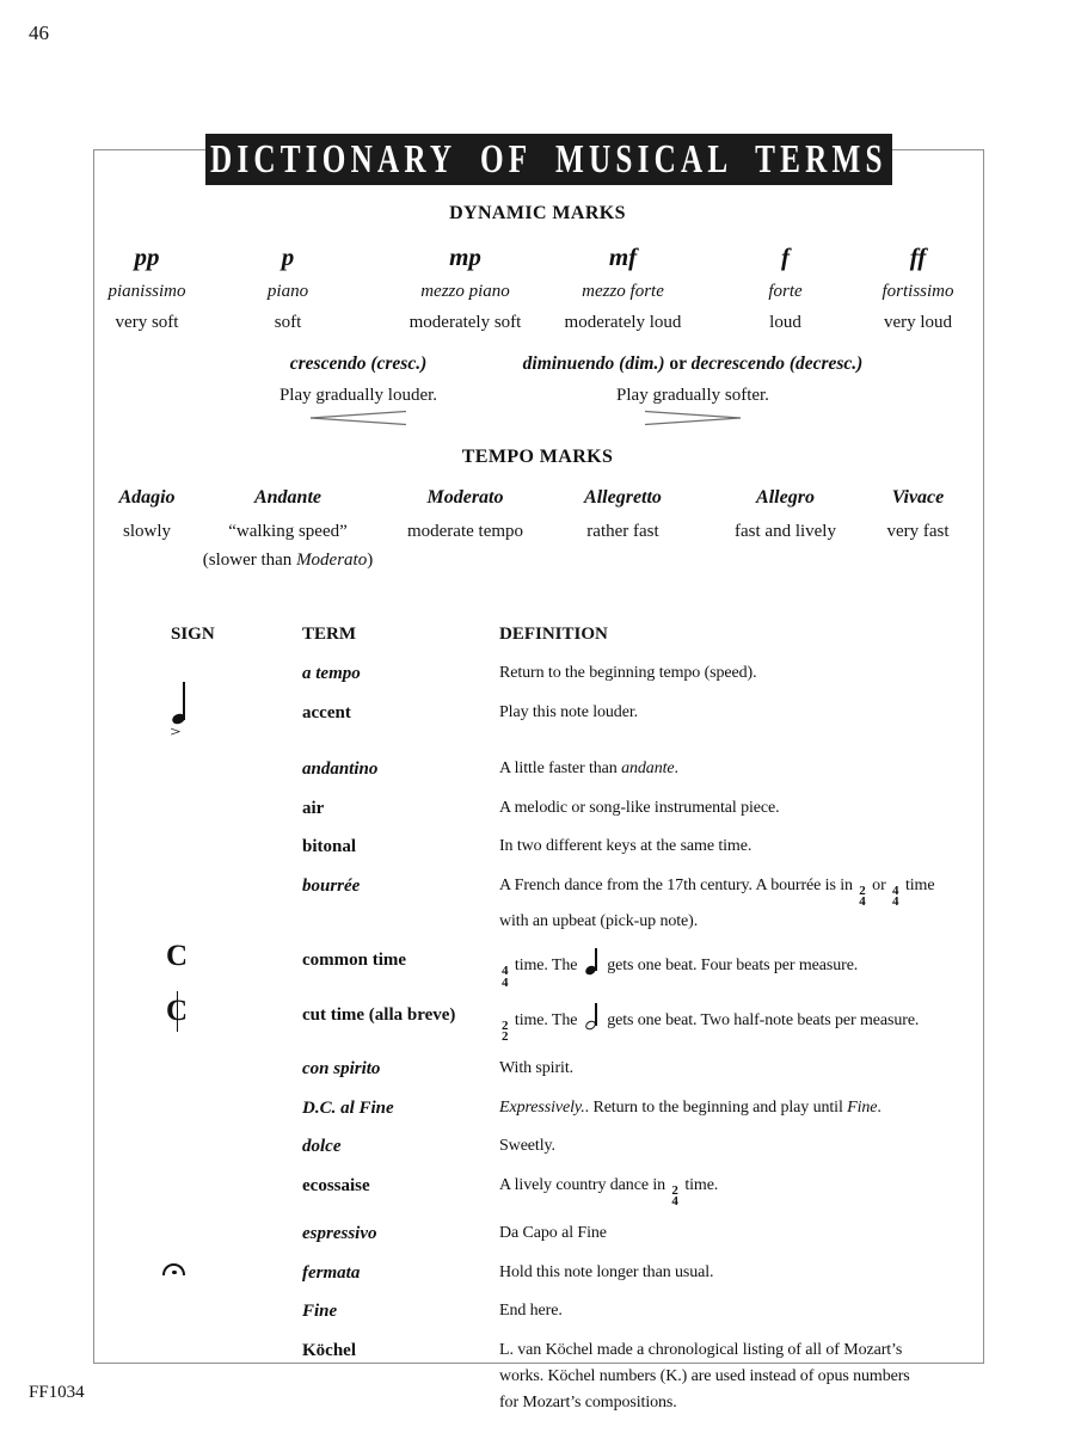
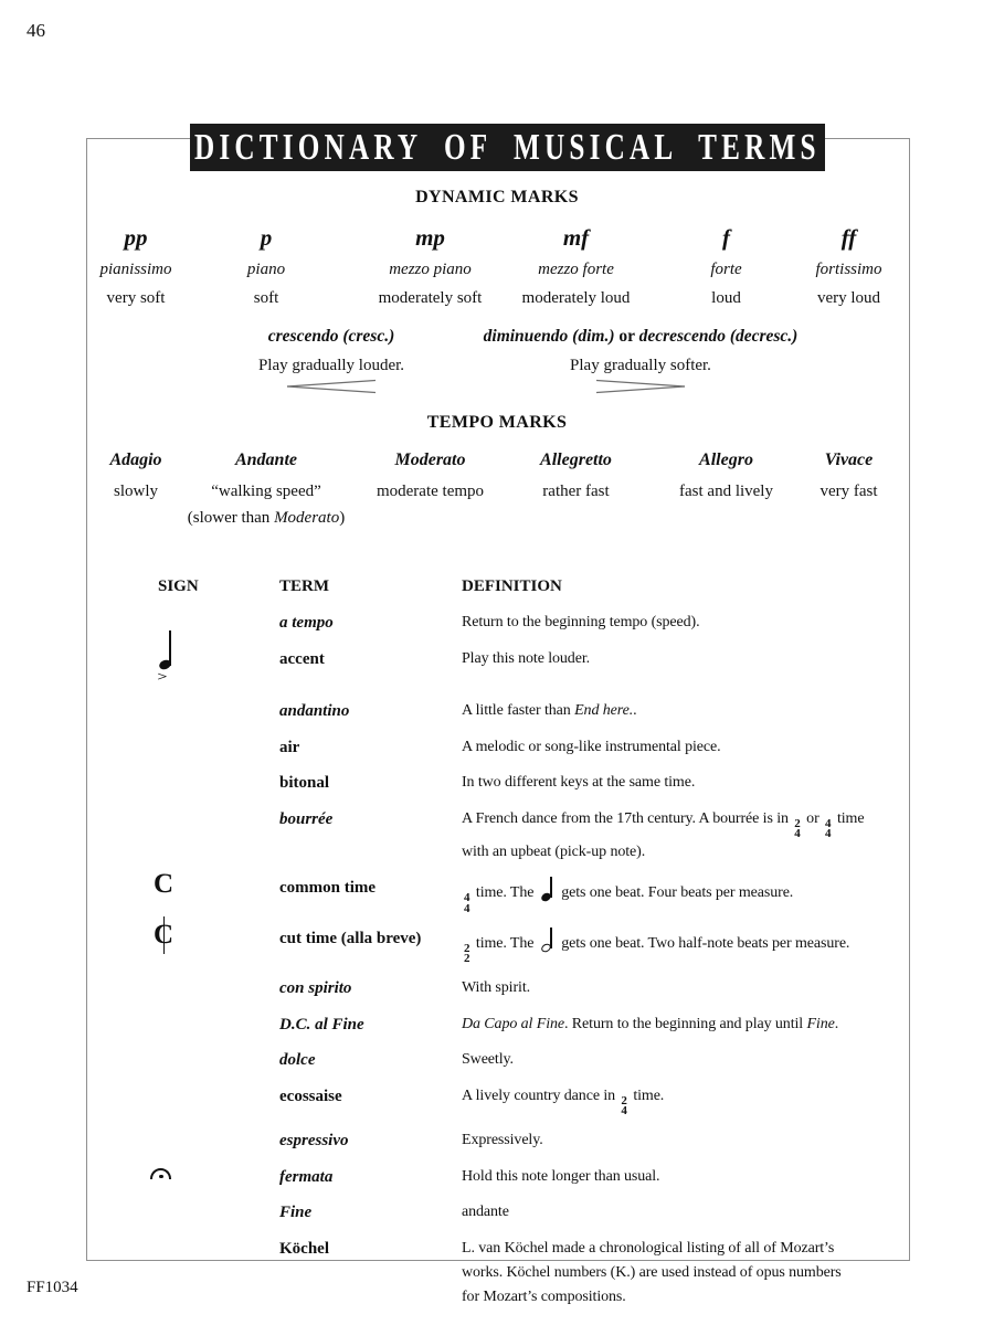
  46
  DICTIONARY OF MUSICAL TERMS
  DYNAMIC MARKS
  pp
  pianissimo
  very soft
  p
  piano
  soft
  mp
  mezzo piano
  moderately soft
  mf
  mezzo forte
  moderately loud
  f
  forte
  loud
  ff
  fortissimo
  very loud
  crescendo (cresc.)
  Play gradually louder.
  diminuendo (dim.) or decrescendo (decresc.)
  Play gradually softer.
  TEMPO MARKS
  Adagio
  slowly
  Andante
  “walking speed”
  (slower than Moderato)
  Moderato
  moderate tempo
  Allegretto
  rather fast
  Allegro
  fast and lively
  Vivace
  very fast
  SIGN
  TERM
  DEFINITION
  a tempo
  Return to the beginning tempo (speed).
  >
  accent
  Play this note louder.
  andantino
- A little faster than andante.
+ A little faster than End here..
  air
  A melodic or song-like instrumental piece.
  bitonal
  In two different keys at the same time.
  bourrée
  A French dance from the 17th century. A bourrée is in
  2
  4
  or
  4
  4
  time
  with an upbeat (pick-up note).
  C
  common time
  4
  4
  time. The gets one beat. Four beats per measure.
  C
  cut time (alla breve)
  2
  2
  time. The gets one beat. Two half-note beats per measure.
  con spirito
  With spirit.
  D.C. al Fine
- Expressively.. Return to the beginning and play until Fine.
+ Da Capo al Fine. Return to the beginning and play until Fine.
  dolce
  Sweetly.
  ecossaise
  A lively country dance in
  2
  4
  time.
  espressivo
- Da Capo al Fine
+ Expressively.
  fermata
  Hold this note longer than usual.
  Fine
- End here.
+ andante
  Köchel
  L. van Köchel made a chronological listing of all of Mozart’s
  works. Köchel numbers (K.) are used instead of opus numbers
  for Mozart’s compositions.
  FF1034
